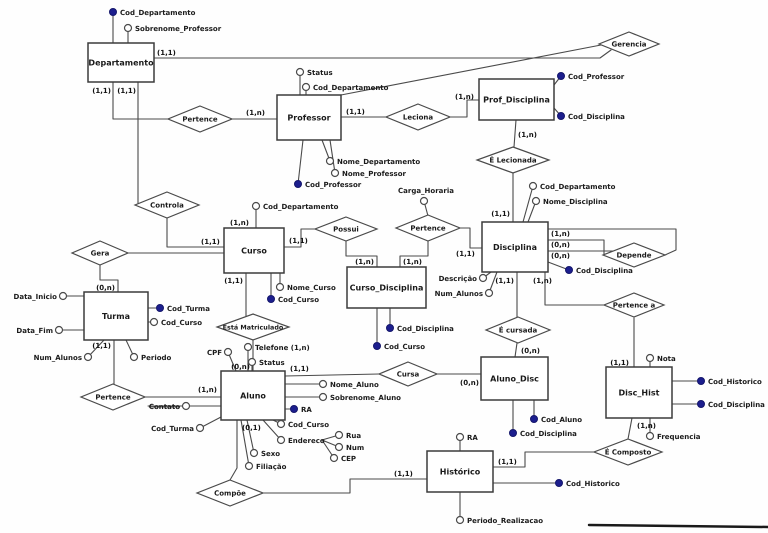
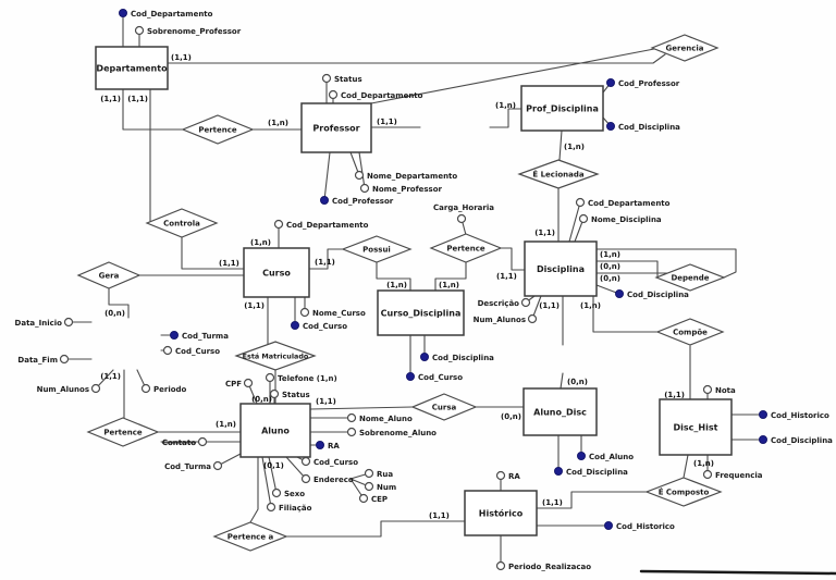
  Departamento
  Professor
  Prof_Disciplina
  Curso
  Curso_Disciplina
  Disciplina
- Turma
  Aluno
  Aluno_Disc
  Disc_Hist
  Histórico
  Gerencia
  Pertence
- Leciona
  É Lecionada
  Controla
  Possui
  Pertence
  Está Matriculado
- É cursada
  Cursa
- Pertence a
+ Compõe
  Pertence
  É Composto
- Compõe
+ Pertence a
  Cod_Departamento
  Sobrenome_Professor
  Status
  Cod_Departamento
  Nome_Departamento
  Nome_Professor
  Cod_Professor
  Cod_Professor
  Cod_Disciplina
  Carga_Horaria
  Cod_Departamento
  Nome_Disciplina
  Descrição
  Num_Alunos
  Cod_Disciplina
  Cod_Departamento
  Nome_Curso
  Cod_Curso
  Cod_Disciplina
  Cod_Curso
  Data_Inicio
  Data_Fim
  Cod_Turma
  Cod_Curso
  Num_Alunos
  Periodo
  CPF
  Telefone (1,n)
  Status
  Nome_Aluno
  Sobrenome_Aluno
  RA
  Contato
  Cod_Turma
  Cod_Curso
  Endereco
  Rua
  Num
  CEP
  Sexo
  Filiação
  Cod_Aluno
  Cod_Disciplina
  Nota
  Cod_Historico
  Cod_Disciplina
  Frequencia
  RA
  Cod_Historico
  Periodo_Realizacao
  (1,1)
  (1,1)
  (1,1)
  (1,n)
  (1,1)
  (1,n)
  (1,n)
  (1,1)
  (1,n)
  (1,1)
  (1,1)
  (1,n)
  (1,n)
  (1,1)
  (1,n)
  (0,n)
  (0,n)
  (1,1)
  (1,n)
  (1,1)
  (0,n)
  (1,1)
  (0,n)
  (1,n)
  (1,1)
  (0,1)
  (0,n)
  (0,n)
  (1,1)
  (1,n)
  (1,1)
  (1,1)
